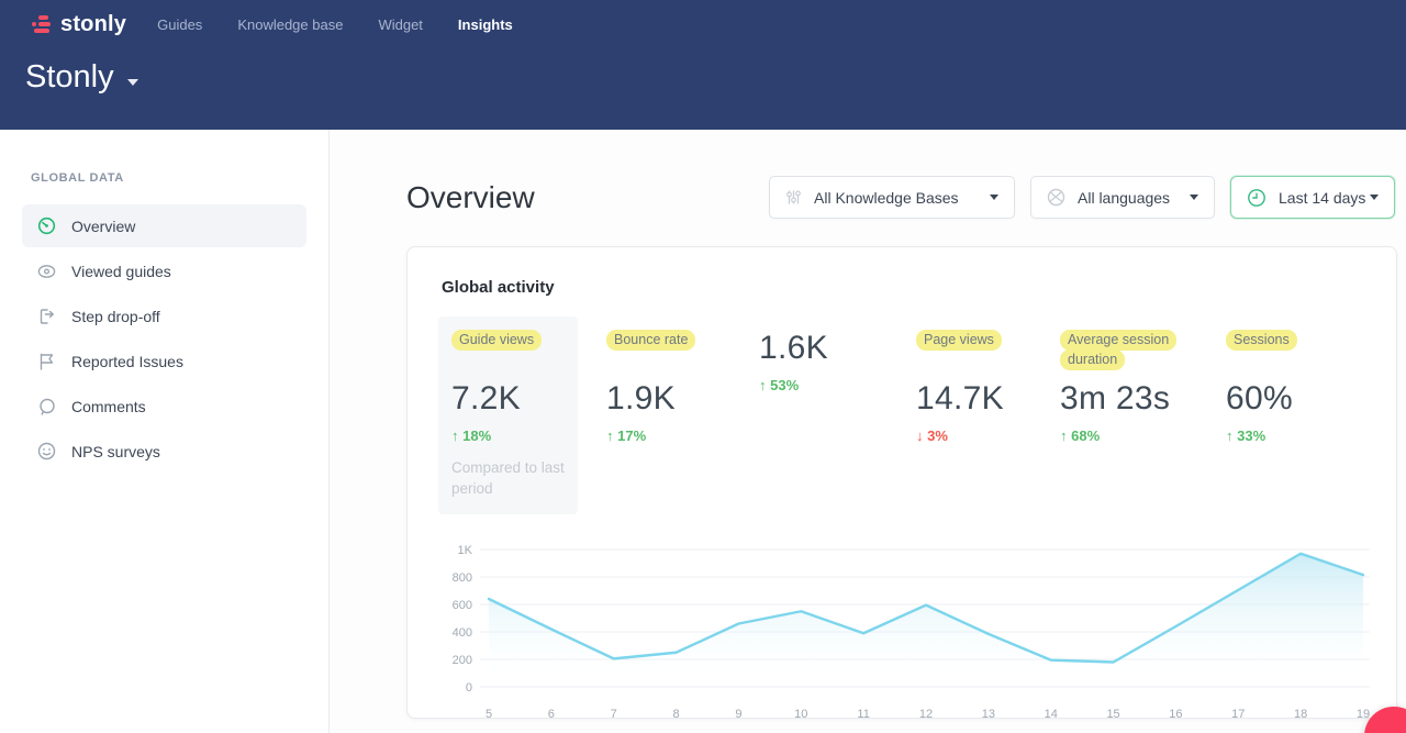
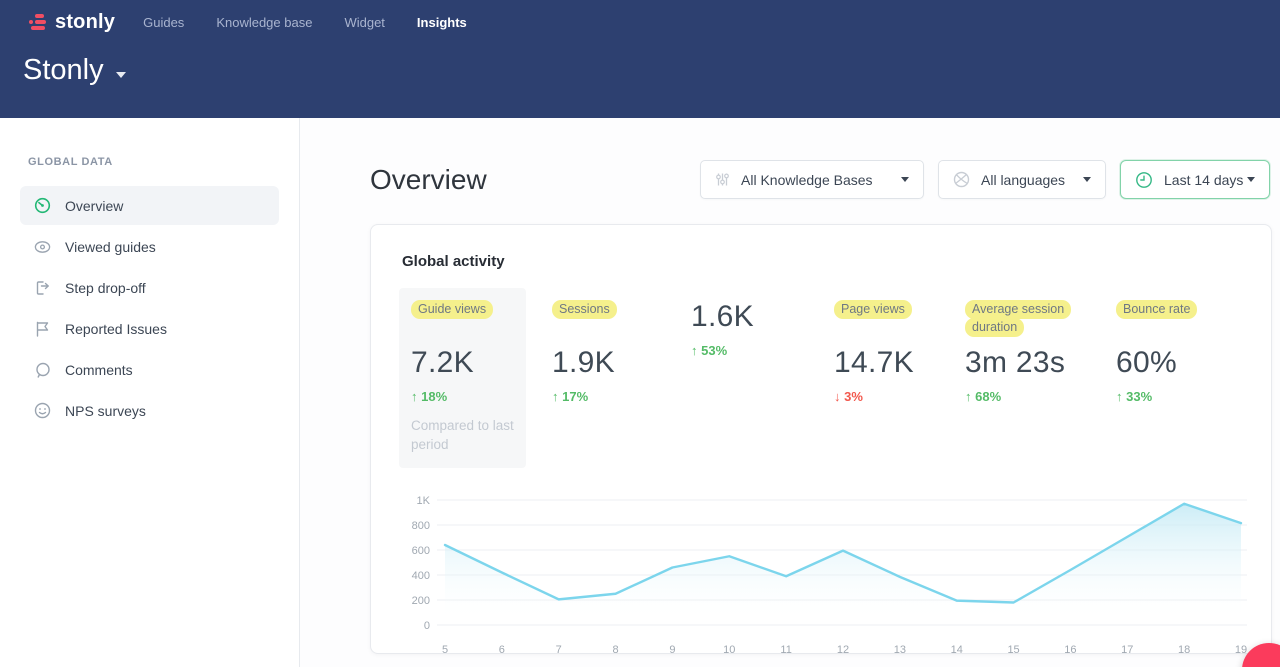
  stonly
  Guides
  Knowledge base
  Widget
  Insights
  Stonly
  GLOBAL DATA
  Overview
  Viewed guides
  Step drop-off
  Reported Issues
  Comments
  NPS surveys
  Overview
  All Knowledge Bases
  All languages
  Last 14 days
  Global activity
  Guide views
  7.2K
  ↑ 18%
  Compared to last period
- Bounce rate
+ Sessions
  1.9K
  ↑ 17%
  1.6K
  ↑ 53%
  Page views
  14.7K
  ↓ 3%
  Average session duration
  3m 23s
  ↑ 68%
- Sessions
+ Bounce rate
  60%
  ↑ 33%
  0
  200
  400
  600
  800
  1K
  5
  6
  7
  8
  9
  10
  11
  12
  13
  14
  15
  16
  17
  18
  19
